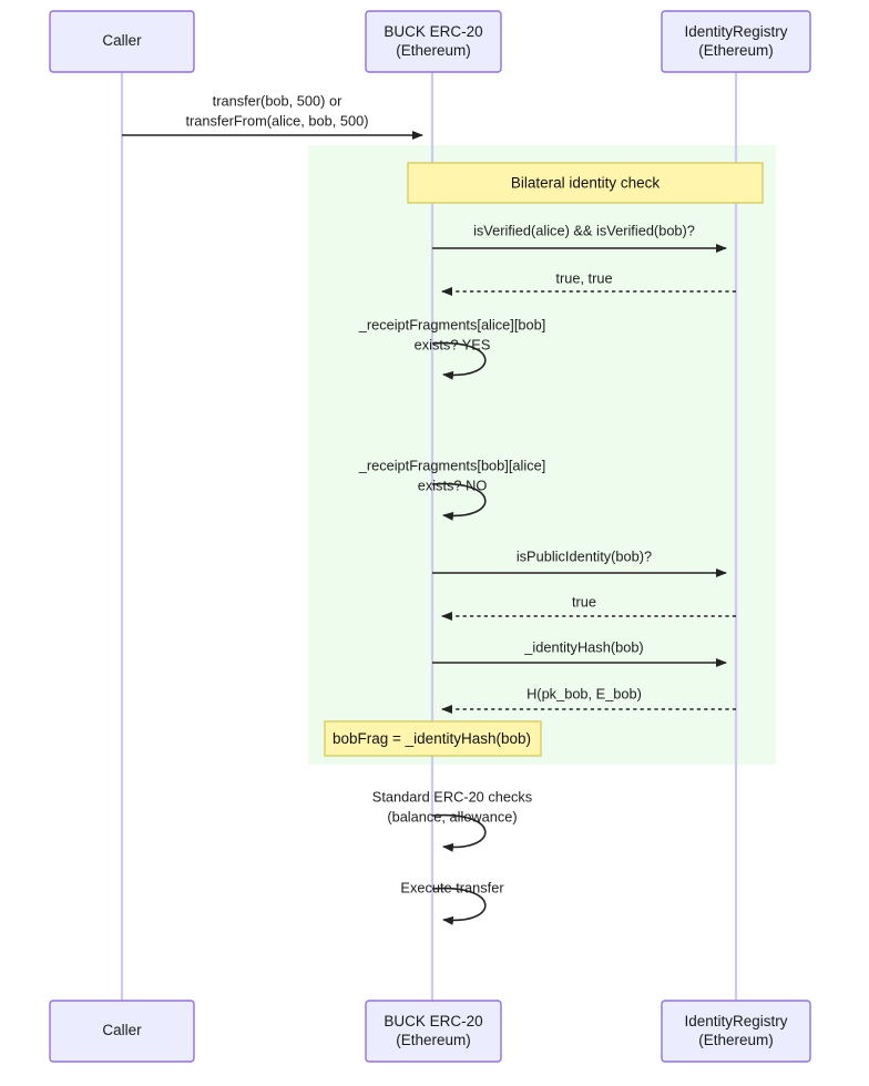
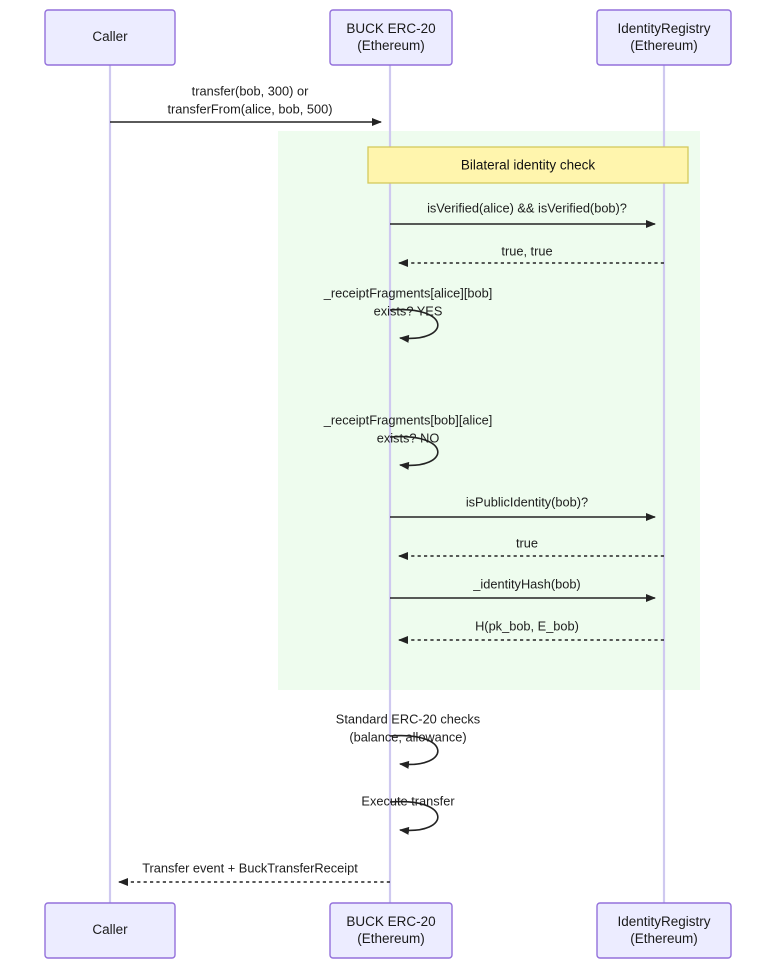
- transfer(bob, 500) or
+ transfer(bob, 300) or
  transferFrom(alice, bob, 500)
  isVerified(alice) && isVerified(bob)?
  true, true
  _receiptFragments[alice][bob]
  exists? YES
  _receiptFragments[bob][alice]
  exists? NO
  isPublicIdentity(bob)?
  true
  _identityHash(bob)
  H(pk_bob, E_bob)
  Standard ERC-20 checks
  (balance, allowance)
  Execute transfer
+ Transfer event + BuckTransferReceipt
  Bilateral identity check
- bobFrag = _identityHash(bob)
  Caller
  Caller
  BUCK ERC-20
  (Ethereum)
  BUCK ERC-20
  (Ethereum)
  IdentityRegistry
  (Ethereum)
  IdentityRegistry
  (Ethereum)
